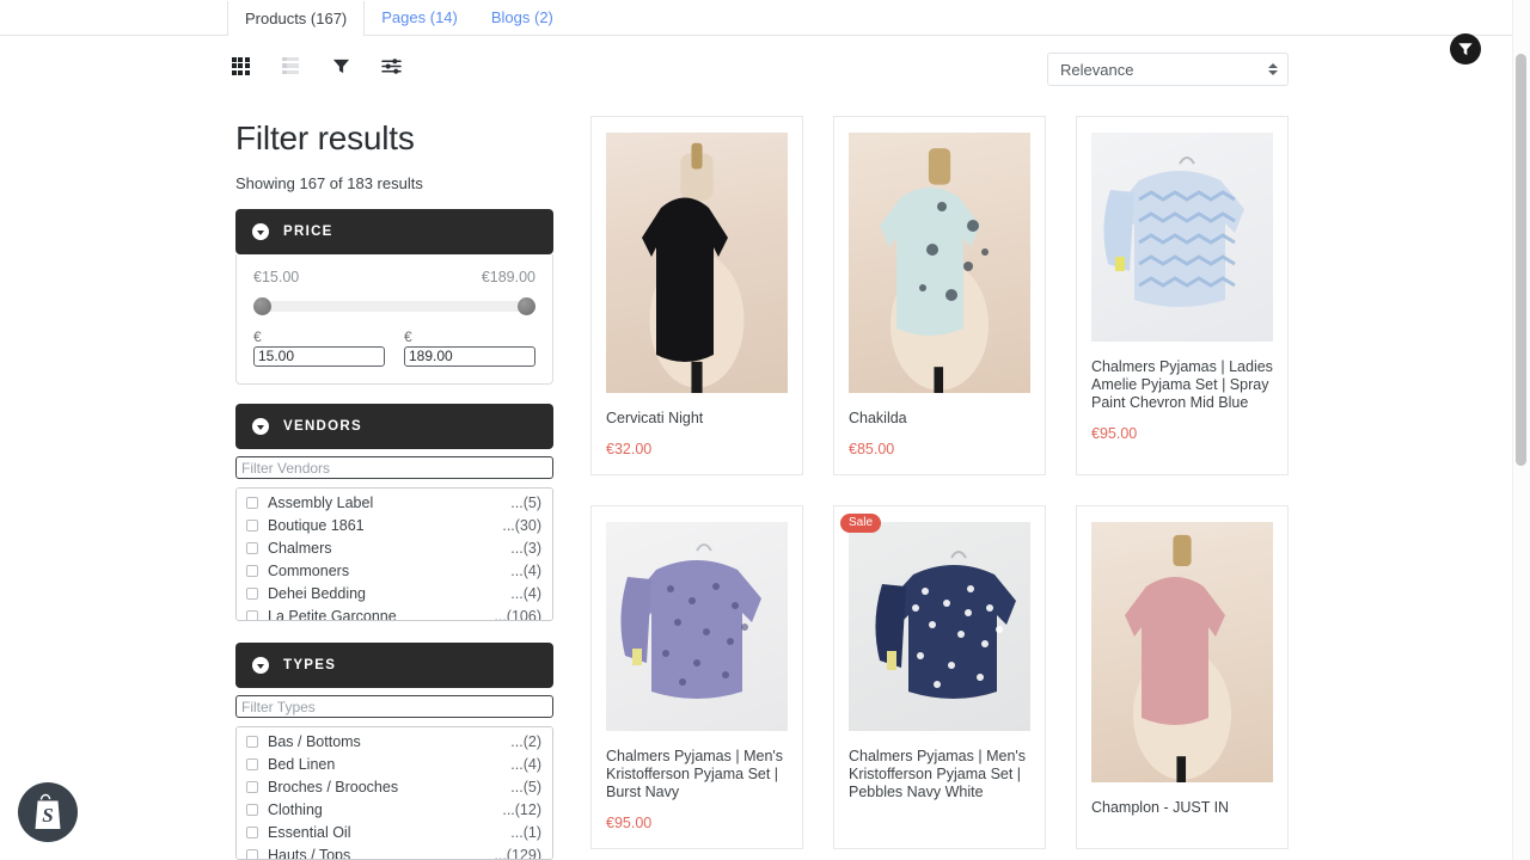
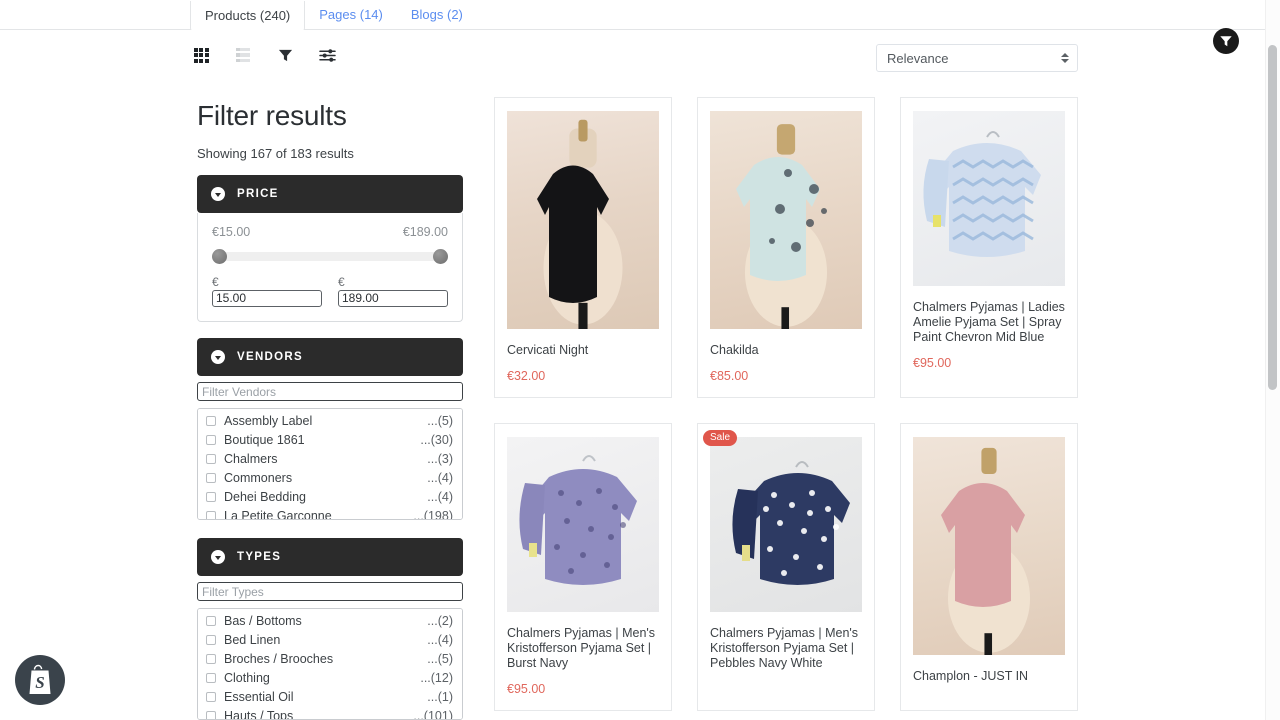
- Products (167)
+ Products (240)
  Pages (14)
  Blogs (2)
  Relevance
  Filter results
  Showing 167 of 183 results
  PRICE
  €15.00
  €189.00
  €
  15.00
  €
  189.00
  VENDORS
  Filter Vendors
  Assembly Label
  ...(5)
  Boutique 1861
  ...(30)
  Chalmers
  ...(3)
  Commoners
  ...(4)
  Dehei Bedding
  ...(4)
  La Petite Garçonne
- ...(106)
+ ...(198)
  TYPES
  Filter Types
  Bas / Bottoms
  ...(2)
  Bed Linen
  ...(4)
  Broches / Brooches
  ...(5)
  Clothing
  ...(12)
  Essential Oil
  ...(1)
  Hauts / Tops
- ...(129)
+ ...(101)
  Cervicati Night
  €32.00
  Chakilda
  €85.00
  Chalmers Pyjamas | Ladies Amelie Pyjama Set | Spray Paint Chevron Mid Blue
  €95.00
  Chalmers Pyjamas | Men's Kristofferson Pyjama Set | Burst Navy
  €95.00
  Sale
  Chalmers Pyjamas | Men's Kristofferson Pyjama Set | Pebbles Navy White
  Champlon - JUST IN
  S
